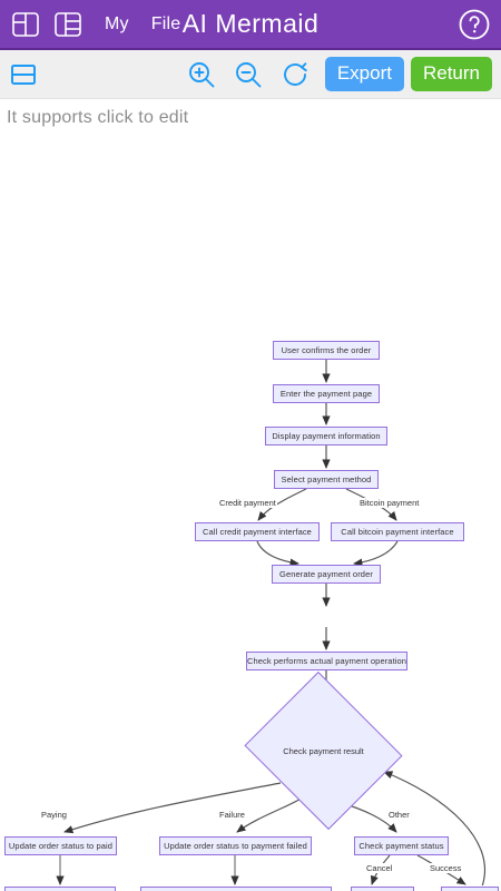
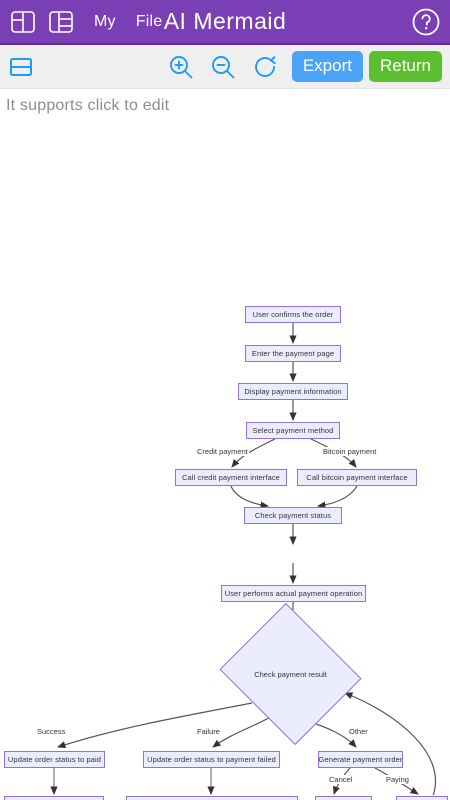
  My
  File
  AI Mermaid
  Export
  Return
  It supports click to edit
  User confirms the order
  Enter the payment page
  Display payment information
  Select payment method
  Call credit payment interface
  Call bitcoin payment interface
- Generate payment order
+ Check payment status
- Check performs actual payment operation
+ User performs actual payment operation
  Check payment result
  Update order status to paid
  Update order status to payment failed
- Check payment status
+ Generate payment order
  Credit payment
  Bitcoin payment
- Paying
+ Success
  Failure
  Other
  Cancel
- Success
+ Paying
